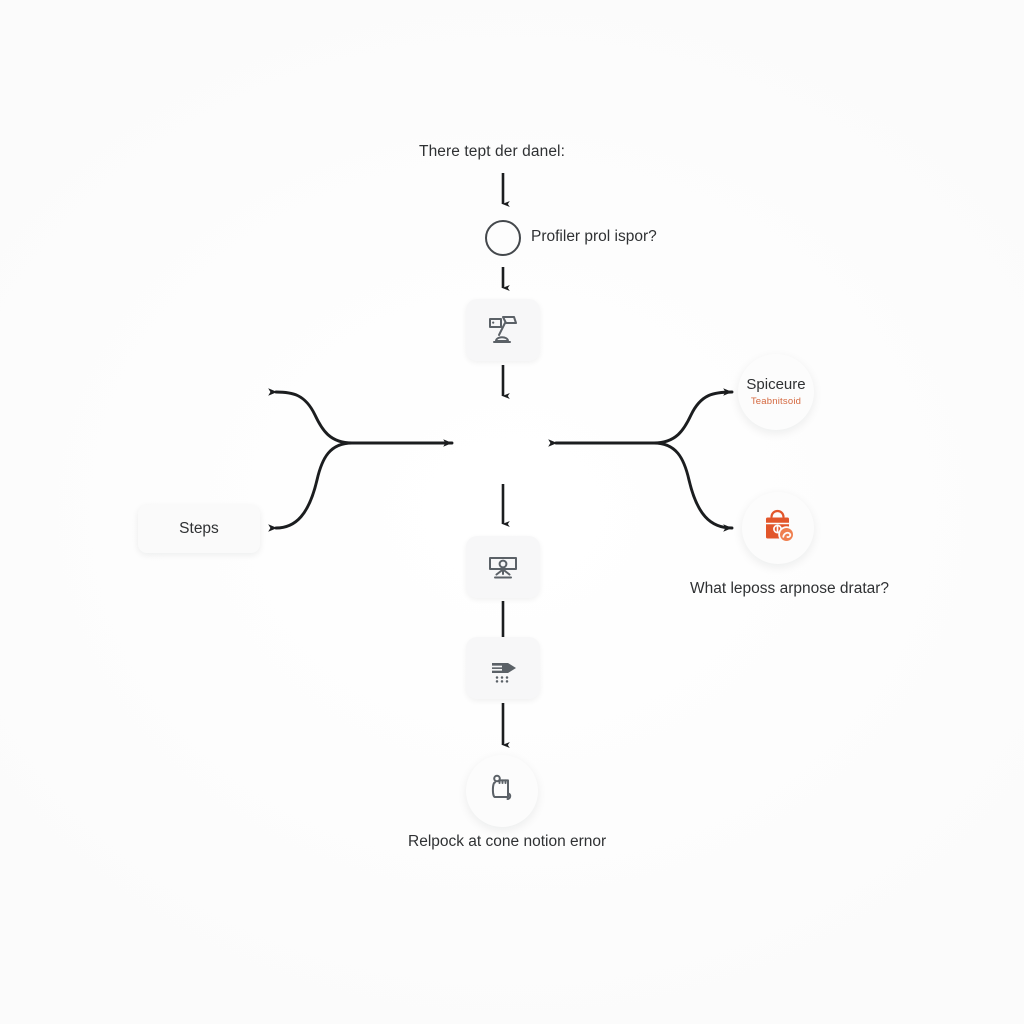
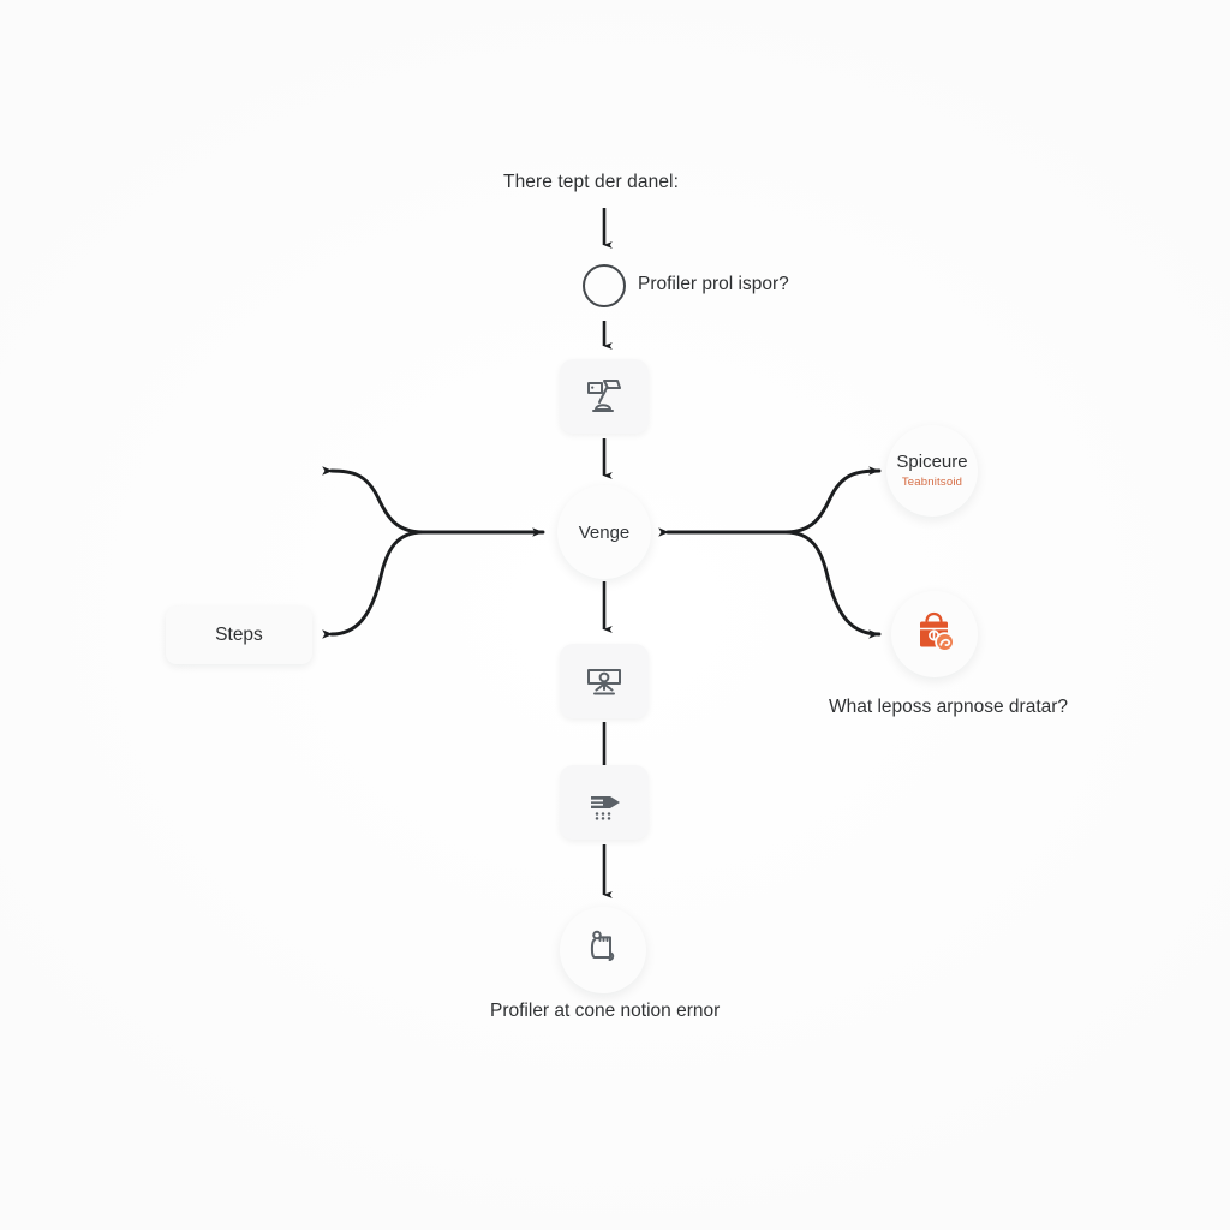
  There tept der danel:
  Profiler prol ispor?
  Steps
+ Venge
  Spiceure
  Teabnitsoid
  What leposs arpnose dratar?
- Relpock at cone notion ernor
+ Profiler at cone notion ernor
